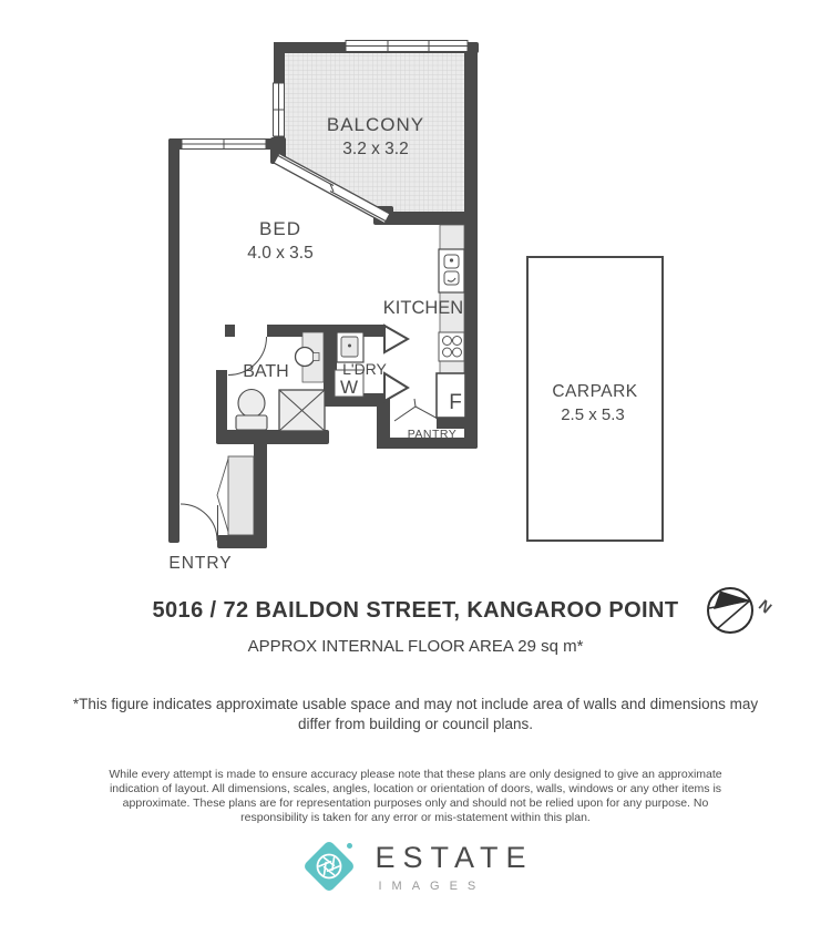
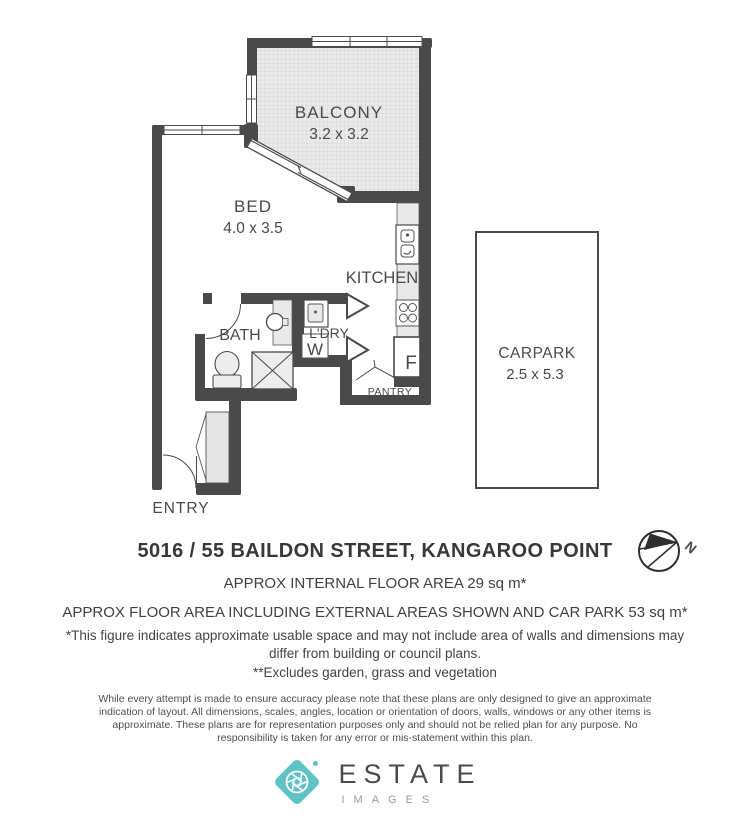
  F
  W
  BALCONY
  3.2 x 3.2
  BED
  4.0 x 3.5
  KITCHEN
  BATH
  L'DRY
  PANTRY
  ENTRY
  CARPARK
  2.5 x 5.3
- 5016 / 72 BAILDON STREET, KANGAROO POINT
+ 5016 / 55 BAILDON STREET, KANGAROO POINT
  APPROX INTERNAL FLOOR AREA 29 sq m*
+ APPROX FLOOR AREA INCLUDING EXTERNAL AREAS SHOWN AND CAR PARK 53 sq m*
  *This figure indicates approximate usable space and may not include area of walls and dimensions may differ from building or council plans.
+ **Excludes garden, grass and vegetation
- While every attempt is made to ensure accuracy please note that these plans are only designed to give an approximate indication of layout. All dimensions, scales, angles, location or orientation of doors, walls, windows or any other items is approximate. These plans are for representation purposes only and should not be relied upon for any purpose. No responsibility is taken for any error or mis-statement within this plan.
+ While every attempt is made to ensure accuracy please note that these plans are only designed to give an approximate indication of layout. All dimensions, scales, angles, location or orientation of doors, walls, windows or any other items is approximate. These plans are for representation purposes only and should not be relied plan for any purpose. No responsibility is taken for any error or mis-statement within this plan.
  ESTATE
  IMAGES
